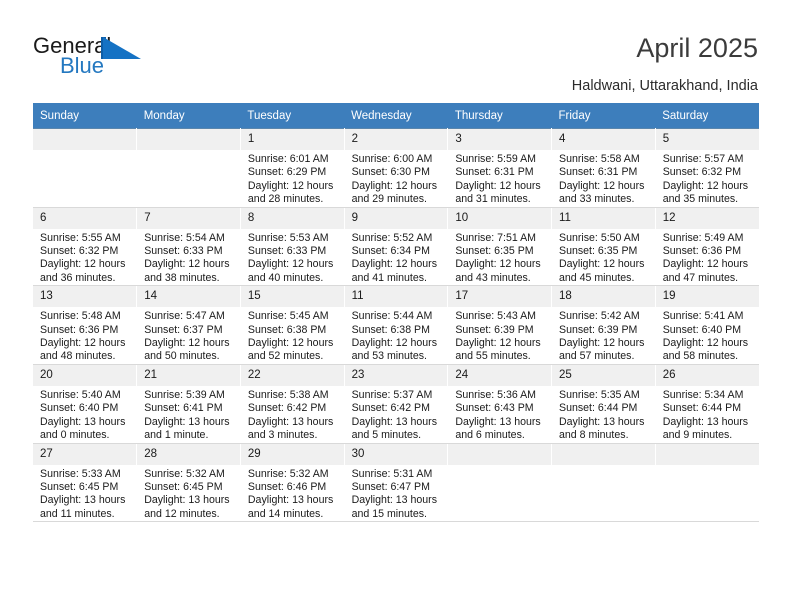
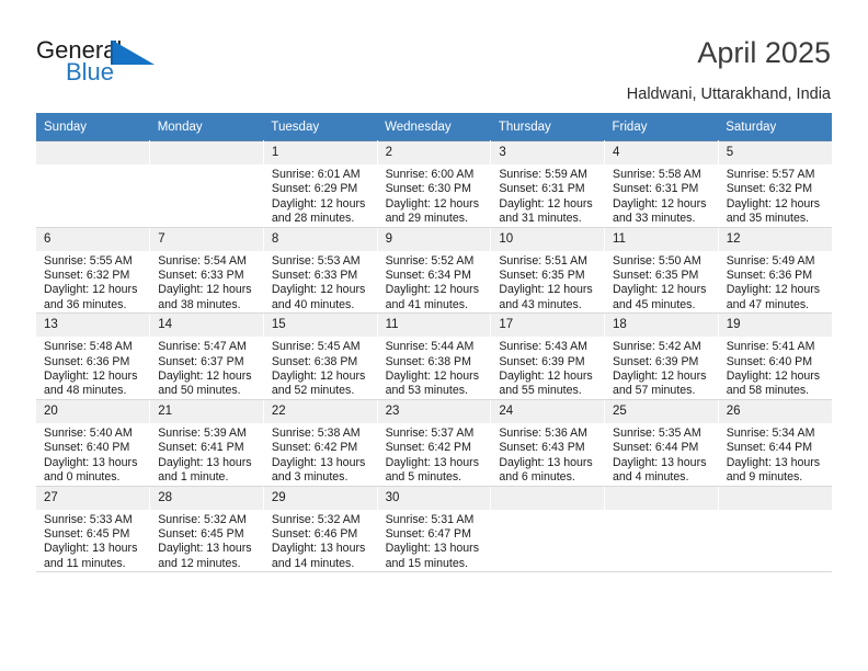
  Gener
  Blue
  April 2025
  Haldwani, Uttarakhand, India
  Sunday	Monday	Tuesday	Wednesday	Thursday	Friday	Saturday
  		1Sunrise: 6:01 AMSunset: 6:29 PMDaylight: 12 hoursand 28 minutes.	2Sunrise: 6:00 AMSunset: 6:30 PMDaylight: 12 hoursand 29 minutes.	3Sunrise: 5:59 AMSunset: 6:31 PMDaylight: 12 hoursand 31 minutes.	4Sunrise: 5:58 AMSunset: 6:31 PMDaylight: 12 hoursand 33 minutes.	5Sunrise: 5:57 AMSunset: 6:32 PMDaylight: 12 hoursand 35 minutes.
- 6Sunrise: 5:55 AMSunset: 6:32 PMDaylight: 12 hoursand 36 minutes.	7Sunrise: 5:54 AMSunset: 6:33 PMDaylight: 12 hoursand 38 minutes.	8Sunrise: 5:53 AMSunset: 6:33 PMDaylight: 12 hoursand 40 minutes.	9Sunrise: 5:52 AMSunset: 6:34 PMDaylight: 12 hoursand 41 minutes.	10Sunrise: 7:51 AMSunset: 6:35 PMDaylight: 12 hoursand 43 minutes.	11Sunrise: 5:50 AMSunset: 6:35 PMDaylight: 12 hoursand 45 minutes.	12Sunrise: 5:49 AMSunset: 6:36 PMDaylight: 12 hoursand 47 minutes.
+ 6Sunrise: 5:55 AMSunset: 6:32 PMDaylight: 12 hoursand 36 minutes.	7Sunrise: 5:54 AMSunset: 6:33 PMDaylight: 12 hoursand 38 minutes.	8Sunrise: 5:53 AMSunset: 6:33 PMDaylight: 12 hoursand 40 minutes.	9Sunrise: 5:52 AMSunset: 6:34 PMDaylight: 12 hoursand 41 minutes.	10Sunrise: 5:51 AMSunset: 6:35 PMDaylight: 12 hoursand 43 minutes.	11Sunrise: 5:50 AMSunset: 6:35 PMDaylight: 12 hoursand 45 minutes.	12Sunrise: 5:49 AMSunset: 6:36 PMDaylight: 12 hoursand 47 minutes.
  13Sunrise: 5:48 AMSunset: 6:36 PMDaylight: 12 hoursand 48 minutes.	14Sunrise: 5:47 AMSunset: 6:37 PMDaylight: 12 hoursand 50 minutes.	15Sunrise: 5:45 AMSunset: 6:38 PMDaylight: 12 hoursand 52 minutes.	11Sunrise: 5:44 AMSunset: 6:38 PMDaylight: 12 hoursand 53 minutes.	17Sunrise: 5:43 AMSunset: 6:39 PMDaylight: 12 hoursand 55 minutes.	18Sunrise: 5:42 AMSunset: 6:39 PMDaylight: 12 hoursand 57 minutes.	19Sunrise: 5:41 AMSunset: 6:40 PMDaylight: 12 hoursand 58 minutes.
- 20Sunrise: 5:40 AMSunset: 6:40 PMDaylight: 13 hoursand 0 minutes.	21Sunrise: 5:39 AMSunset: 6:41 PMDaylight: 13 hoursand 1 minute.	22Sunrise: 5:38 AMSunset: 6:42 PMDaylight: 13 hoursand 3 minutes.	23Sunrise: 5:37 AMSunset: 6:42 PMDaylight: 13 hoursand 5 minutes.	24Sunrise: 5:36 AMSunset: 6:43 PMDaylight: 13 hoursand 6 minutes.	25Sunrise: 5:35 AMSunset: 6:44 PMDaylight: 13 hoursand 8 minutes.	26Sunrise: 5:34 AMSunset: 6:44 PMDaylight: 13 hoursand 9 minutes.
+ 20Sunrise: 5:40 AMSunset: 6:40 PMDaylight: 13 hoursand 0 minutes.	21Sunrise: 5:39 AMSunset: 6:41 PMDaylight: 13 hoursand 1 minute.	22Sunrise: 5:38 AMSunset: 6:42 PMDaylight: 13 hoursand 3 minutes.	23Sunrise: 5:37 AMSunset: 6:42 PMDaylight: 13 hoursand 5 minutes.	24Sunrise: 5:36 AMSunset: 6:43 PMDaylight: 13 hoursand 6 minutes.	25Sunrise: 5:35 AMSunset: 6:44 PMDaylight: 13 hoursand 4 minutes.	26Sunrise: 5:34 AMSunset: 6:44 PMDaylight: 13 hoursand 9 minutes.
  27Sunrise: 5:33 AMSunset: 6:45 PMDaylight: 13 hoursand 11 minutes.	28Sunrise: 5:32 AMSunset: 6:45 PMDaylight: 13 hoursand 12 minutes.	29Sunrise: 5:32 AMSunset: 6:46 PMDaylight: 13 hoursand 14 minutes.	30Sunrise: 5:31 AMSunset: 6:47 PMDaylight: 13 hoursand 15 minutes.
